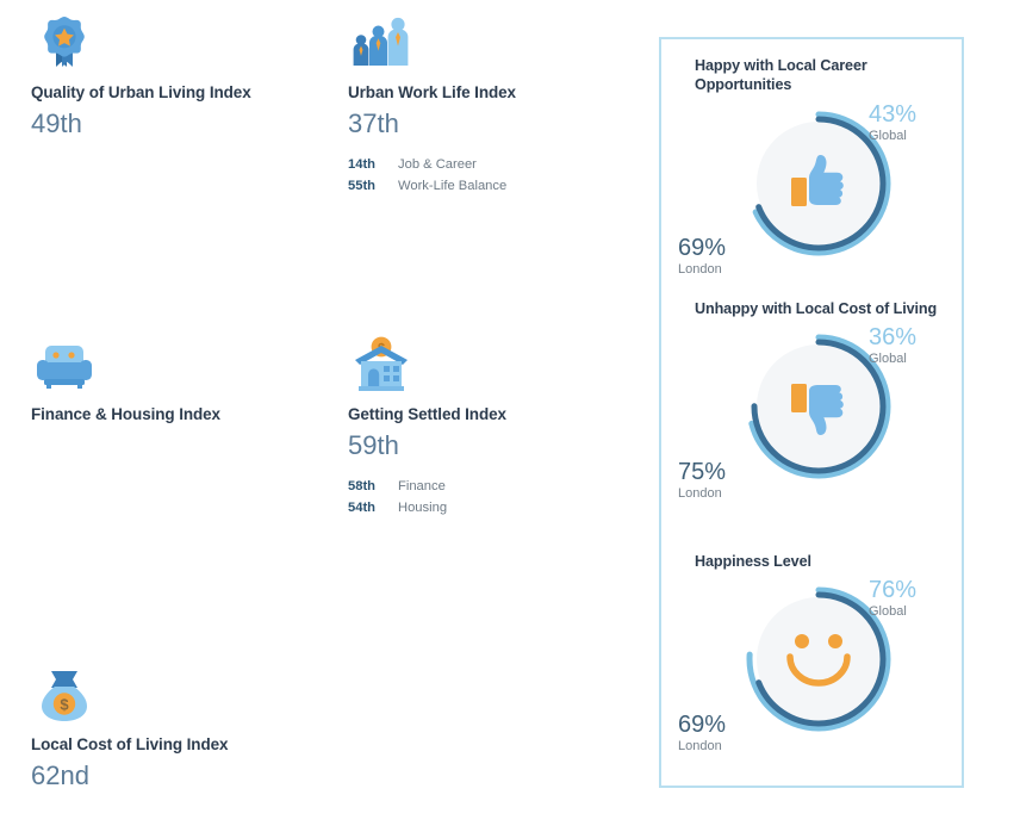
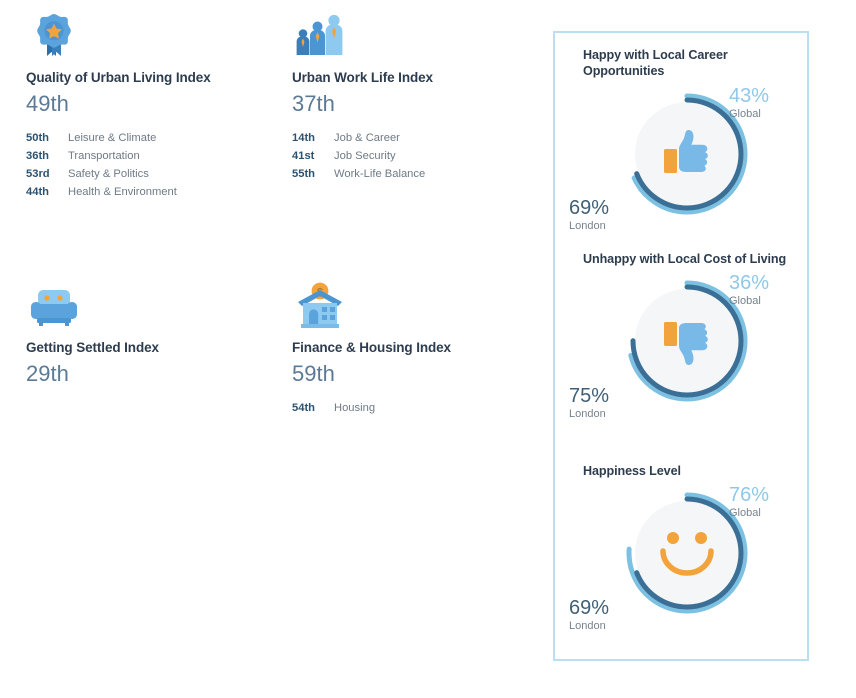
  Quality of Urban Living Index
  49th
+ 50th
+ Leisure & Climate
+ 36th
+ Transportation
+ 53rd
+ Safety & Politics
+ 44th
+ Health & Environment
  Urban Work Life Index
  37th
  14th
  Job & Career
+ 41st
+ Job Security
  55th
  Work-Life Balance
- Finance & Housing Index
+ Getting Settled Index
+ 29th
- Getting Settled Index
+ Finance & Housing Index
  59th
- 58th
- Finance
  54th
  Housing
- $
- Local Cost of Living Index
- 62nd
  Happy with Local Career Opportunities
  43%
  Global
  69%
  London
  Unhappy with Local Cost of Living
  36%
  Global
  75%
  London
  Happiness Level
  76%
  Global
  69%
  London
